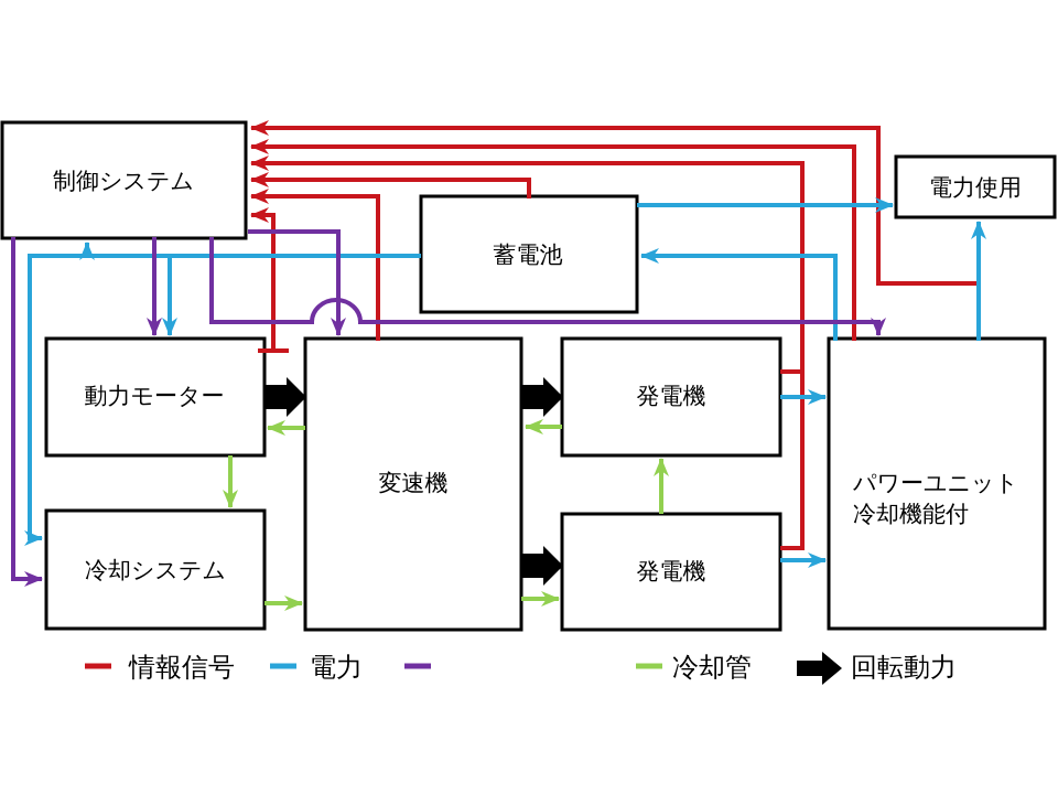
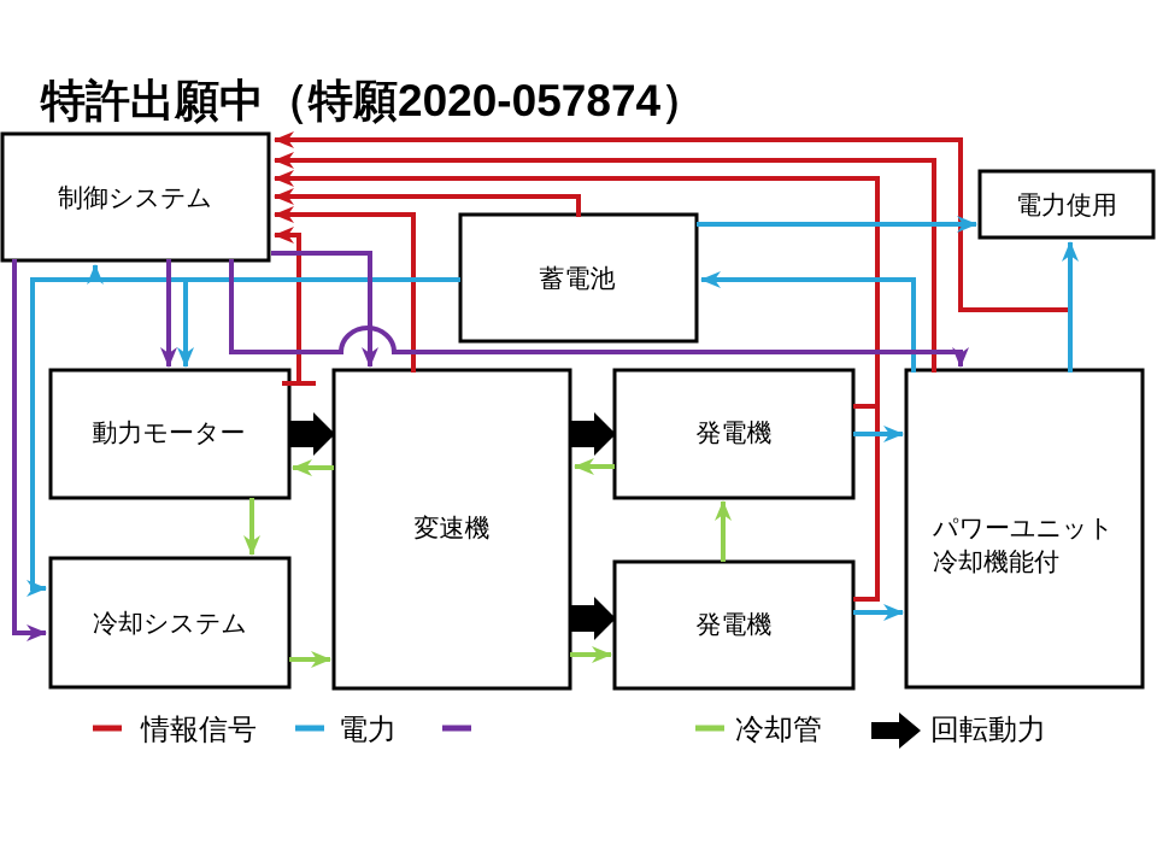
+ 特許出願中（特願2020-057874）
  制御システム
  電力使用
  蓄電池
  動力モーター
  変速機
  発電機
  発電機
  パワーユニット
  冷却機能付
  冷却システム
  情報信号
  電力
  冷却管
  回転動力
